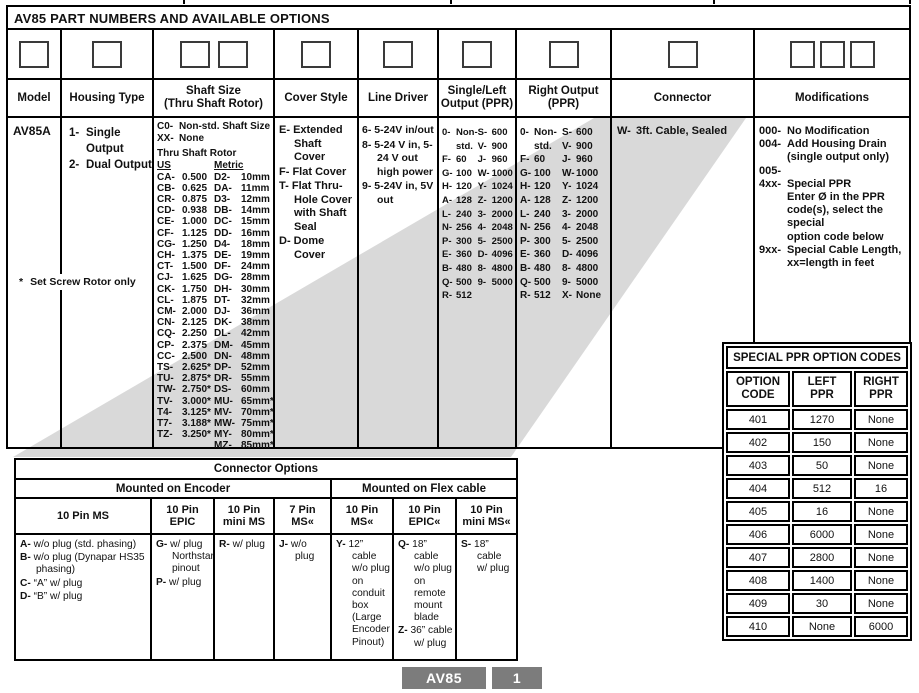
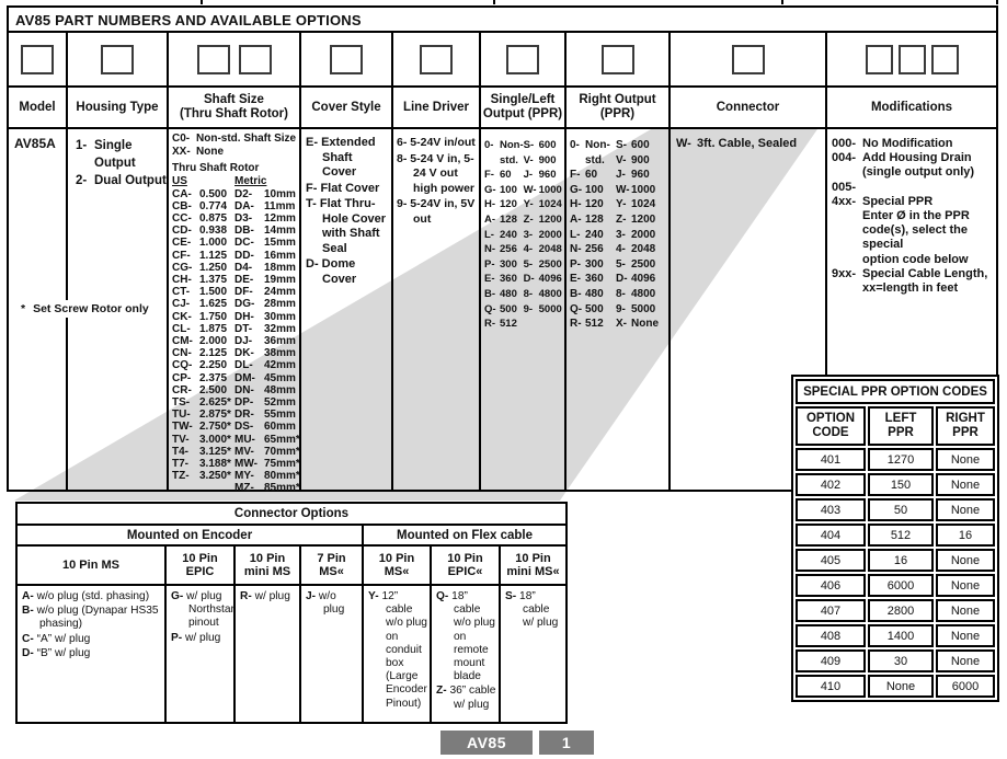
  AV85 PART NUMBERS AND AVAILABLE OPTIONS
  Model
  Housing Type
  Shaft Size
  (Thru Shaft Rotor)
  Cover Style
  Line Driver
  Single/Left
  Output (PPR)
  Right Output
  (PPR)
  Connector
  Modifications
  AV85A
  1-
  Single Output
  2-
  Dual Output
  C0-
  Non-std. Shaft Size
  XX-
  None
  Thru Shaft Rotor
  US
  CA-
  0.500
  CB-
- 0.625
+ 0.774
- CR-
+ CC-
  0.875
  CD-
  0.938
  CE-
  1.000
  CF-
  1.125
  CG-
  1.250
  CH-
  1.375
  CT-
  1.500
  CJ-
  1.625
  CK-
  1.750
  CL-
  1.875
  CM-
  2.000
  CN-
  2.125
  CQ-
  2.250
  CP-
  2.375
- CC-
+ CR-
  2.500
  TS-
  2.625*
  TU-
  2.875*
  TW-
  2.750*
  TV-
  3.000*
  T4-
  3.125*
  T7-
  3.188*
  TZ-
  3.250*
  Metric
  D2-
  10mm
  DA-
  11mm
  D3-
  12mm
  DB-
  14mm
  DC-
  15mm
  DD-
  16mm
  D4-
  18mm
  DE-
  19mm
  DF-
  24mm
  DG-
  28mm
  DH-
  30mm
  DT-
  32mm
  DJ-
  36mm
  DK-
  38mm
  DL-
  42mm
  DM-
  45mm
  DN-
  48mm
  DP-
  52mm
  DR-
  55mm
  DS-
  60mm
  MU-
  65mm*
  MV-
  70mm*
  MW-
  75mm*
  MY-
  80mm*
  MZ-
  85mm*
  E- Extended Shaft Cover
  F- Flat Cover
  T- Flat Thru-Hole Cover with Shaft Seal
  D- Dome Cover
  6- 5-24V in/out
  8- 5-24 V in, 5-24 V out high power
  9- 5-24V in, 5V out
  0-
  Non-std.
  F-
  60
  G-
  100
  H-
  120
  A-
  128
  L-
  240
  N-
  256
  P-
  300
  E-
  360
  B-
  480
  Q-
  500
  R-
  512
  S-
  600
  V-
  900
  J-
  960
  W-
  1000
  Y-
  1024
  Z-
  1200
  3-
  2000
  4-
  2048
  5-
  2500
  D-
  4096
  8-
  4800
  9-
  5000
  0-
  Non-std.
  F-
  60
  G-
  100
  H-
  120
  A-
  128
  L-
  240
  N-
  256
  P-
  300
  E-
  360
  B-
  480
  Q-
  500
  R-
  512
  S-
  600
  V-
  900
  J-
  960
  W-
  1000
  Y-
  1024
  Z-
  1200
  3-
  2000
  4-
  2048
  5-
  2500
  D-
  4096
  8-
  4800
  9-
  5000
  X-
  None
  W-
  3ft. Cable, Sealed
  000-
  No Modification
  004-
  Add Housing Drain
  (single output only)
  005-
  4xx-
  Special PPR
  Enter Ø in the PPR
  code(s), select the special
  option code below
  9xx-
  Special Cable Length,
  xx=length in feet
  *
  Set Screw Rotor only
  Connector Options
  Mounted on Encoder
  Mounted on Flex cable
  10 Pin MS
  10 Pin EPIC
  10 Pin mini MS
  7 Pin MS«
  10 Pin MS«
  10 Pin EPIC«
  10 Pin mini MS«
  A- w/o plug (std. phasing)
  B- w/o plug (Dynapar HS35 phasing)
  C- “A” w/ plug
  D- “B” w/ plug
  G- w/ plug Northstar pinout
  P- w/ plug
  R- w/ plug
  J- w/o plug
  Y- 12” cable w/o plug on conduit box (Large Encoder Pinout)
  Q- 18” cable w/o plug on remote mount blade
  Z- 36” cable w/ plug
  S- 18” cable w/ plug
  SPECIAL PPR OPTION CODES
  OPTION
  CODE
  LEFT
  PPR
  RIGHT
  PPR
  401
  1270
  None
  402
  150
  None
  403
  50
  None
  404
  512
  16
  405
  16
  None
  406
  6000
  None
  407
  2800
  None
  408
  1400
  None
  409
  30
  None
  410
  None
  6000
  AV85
  1
